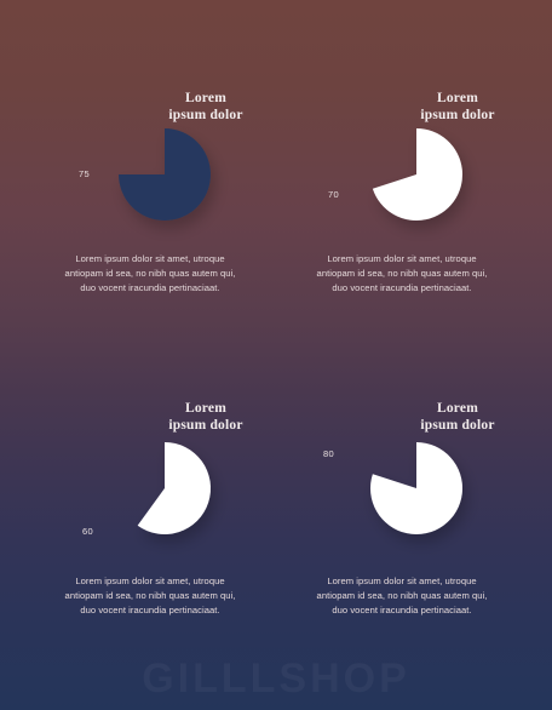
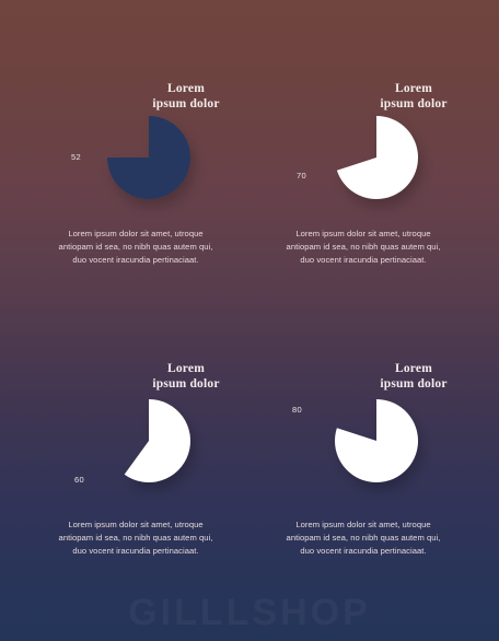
  Lorem
  ipsum dolor
- 75
+ 52
  Lorem ipsum dolor sit amet, utroque
  antiopam id sea, no nibh quas autem qui,
  duo vocent iracundia pertinaciaat.
  Lorem
  ipsum dolor
  70
  Lorem ipsum dolor sit amet, utroque
  antiopam id sea, no nibh quas autem qui,
  duo vocent iracundia pertinaciaat.
  Lorem
  ipsum dolor
  60
  Lorem ipsum dolor sit amet, utroque
  antiopam id sea, no nibh quas autem qui,
  duo vocent iracundia pertinaciaat.
  Lorem
  ipsum dolor
  80
  Lorem ipsum dolor sit amet, utroque
  antiopam id sea, no nibh quas autem qui,
  duo vocent iracundia pertinaciaat.
